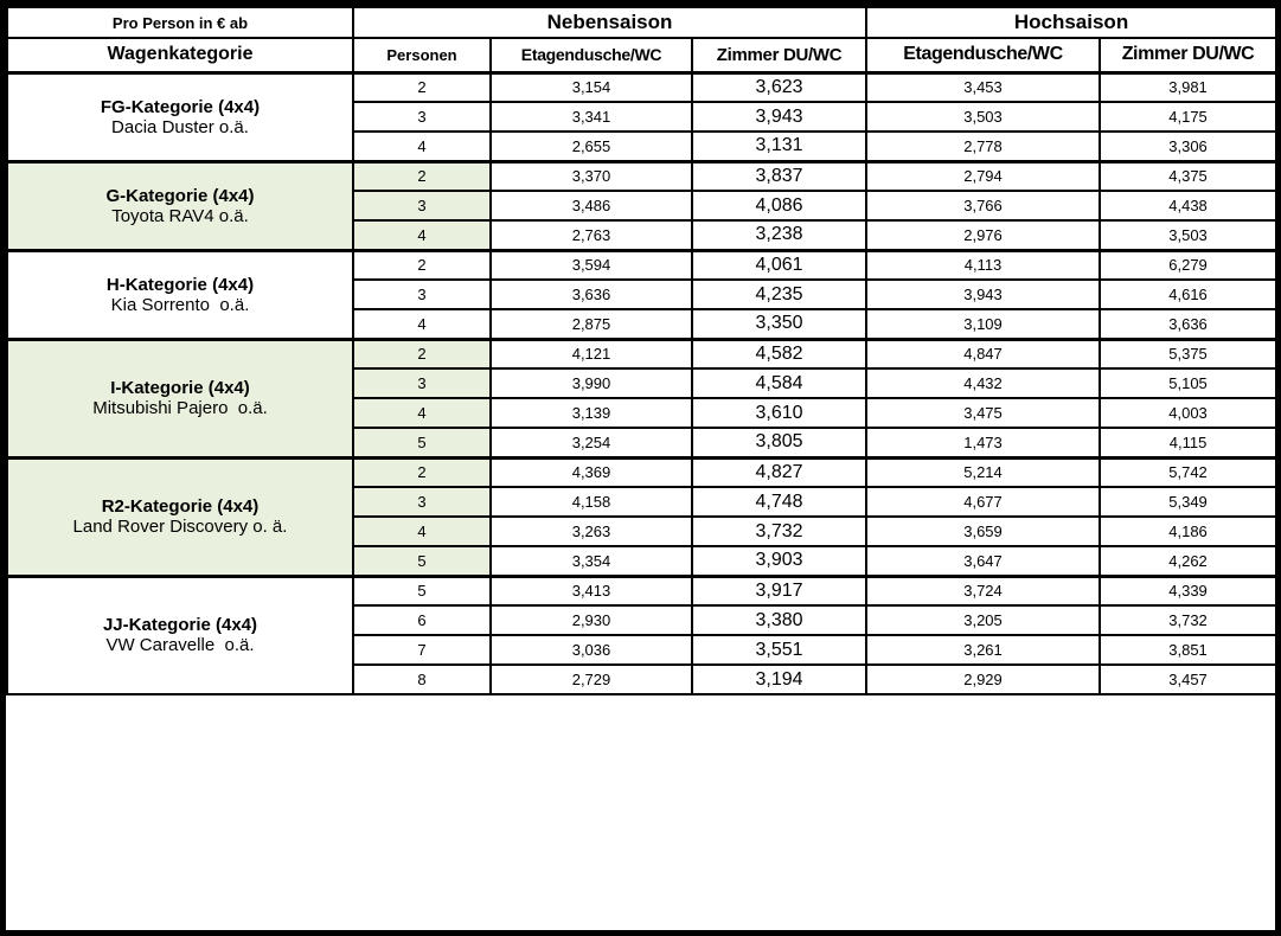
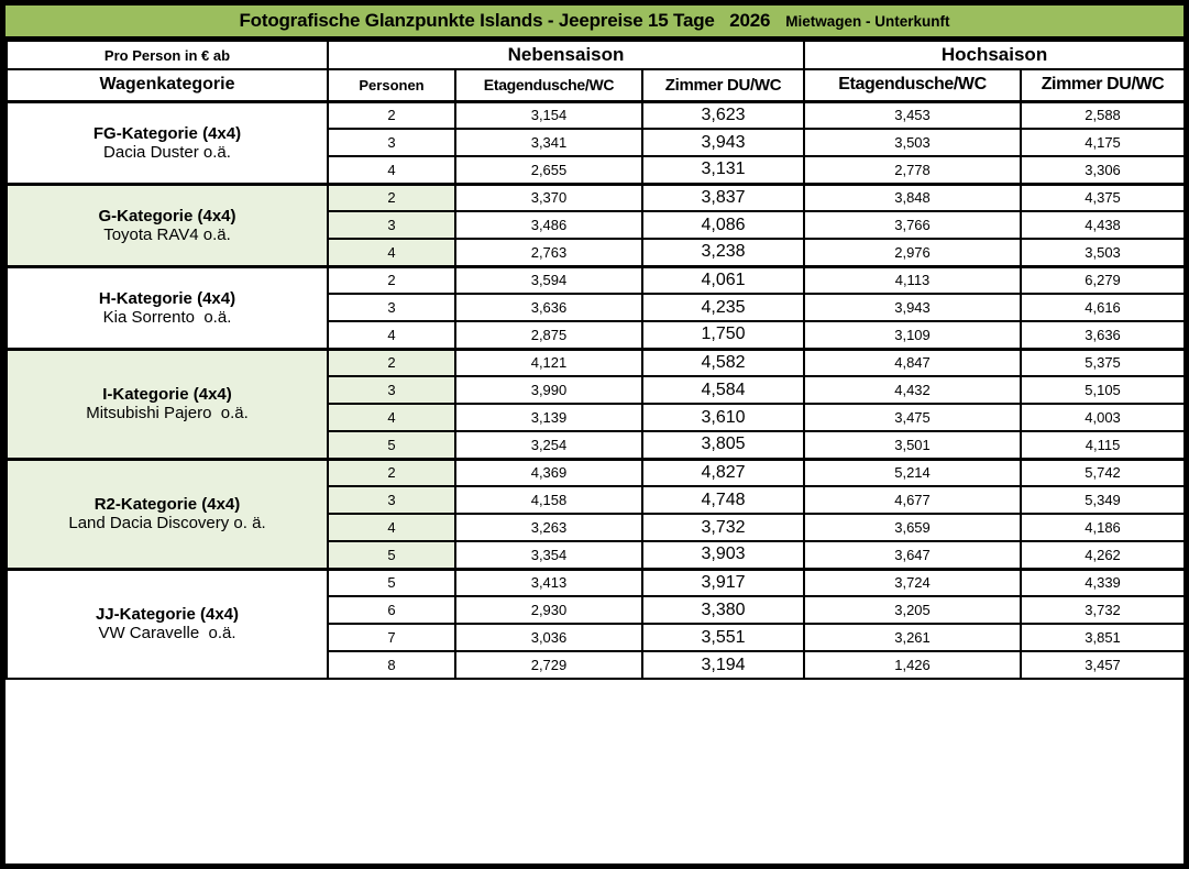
+ Fotografische Glanzpunkte Islands - Jeepreise 15 Tage 2026
+ Mietwagen - Unterkunft
  Pro Person in € ab	Nebensaison	Hochsaison
  Wagenkategorie	Personen	Etagendusche/WC	Zimmer DU/WC	Etagendusche/WC	Zimmer DU/WC
- FG-Kategorie (4x4) Dacia Duster o.ä.	2	3,154	3,623	3,453	3,981
+ FG-Kategorie (4x4) Dacia Duster o.ä.	2	3,154	3,623	3,453	2,588
  3	3,341	3,943	3,503	4,175
  4	2,655	3,131	2,778	3,306
- G-Kategorie (4x4) Toyota RAV4 o.ä.	2	3,370	3,837	2,794	4,375
+ G-Kategorie (4x4) Toyota RAV4 o.ä.	2	3,370	3,837	3,848	4,375
  3	3,486	4,086	3,766	4,438
  4	2,763	3,238	2,976	3,503
  H-Kategorie (4x4) Kia Sorrento o.ä.	2	3,594	4,061	4,113	6,279
  3	3,636	4,235	3,943	4,616
- 4	2,875	3,350	3,109	3,636
+ 4	2,875	1,750	3,109	3,636
  I-Kategorie (4x4) Mitsubishi Pajero o.ä.	2	4,121	4,582	4,847	5,375
  3	3,990	4,584	4,432	5,105
  4	3,139	3,610	3,475	4,003
- 5	3,254	3,805	1,473	4,115
+ 5	3,254	3,805	3,501	4,115
- R2-Kategorie (4x4) Land Rover Discovery o. ä.	2	4,369	4,827	5,214	5,742
+ R2-Kategorie (4x4) Land Dacia Discovery o. ä.	2	4,369	4,827	5,214	5,742
  3	4,158	4,748	4,677	5,349
  4	3,263	3,732	3,659	4,186
  5	3,354	3,903	3,647	4,262
  JJ-Kategorie (4x4) VW Caravelle o.ä.	5	3,413	3,917	3,724	4,339
  6	2,930	3,380	3,205	3,732
  7	3,036	3,551	3,261	3,851
- 8	2,729	3,194	2,929	3,457
+ 8	2,729	3,194	1,426	3,457
